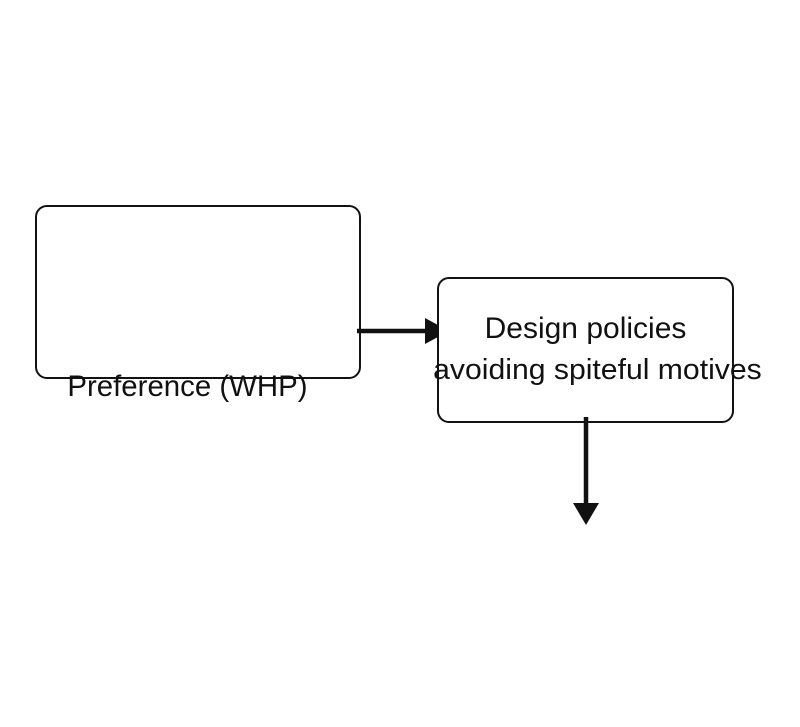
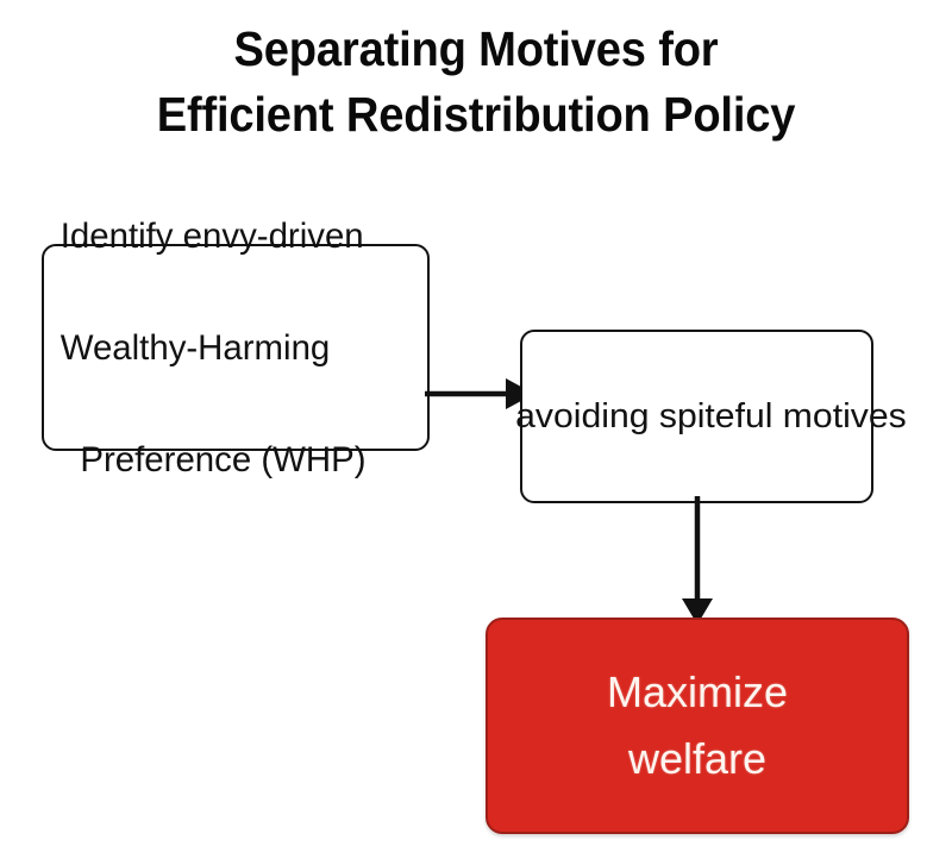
+ Separating Motives for
+ Efficient Redistribution Policy
+ Identify envy-driven
+ Wealthy-Harming
  Preference (WHP)
- Design policies
  avoiding spiteful motives
+ Maximize
+ welfare
